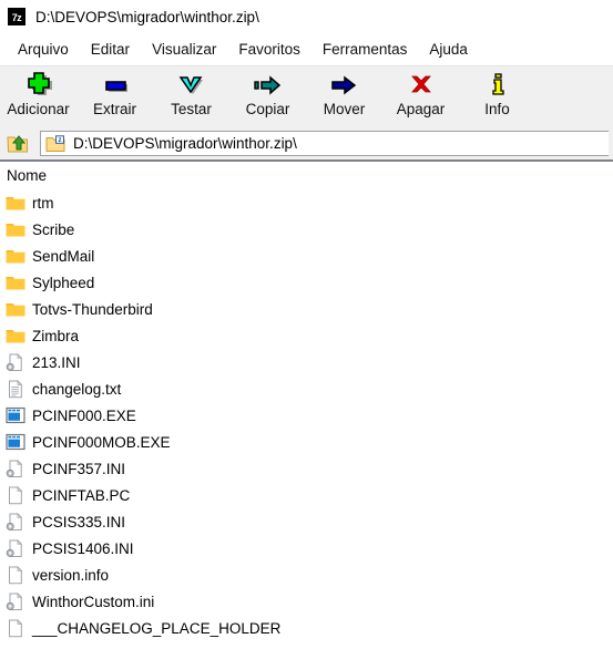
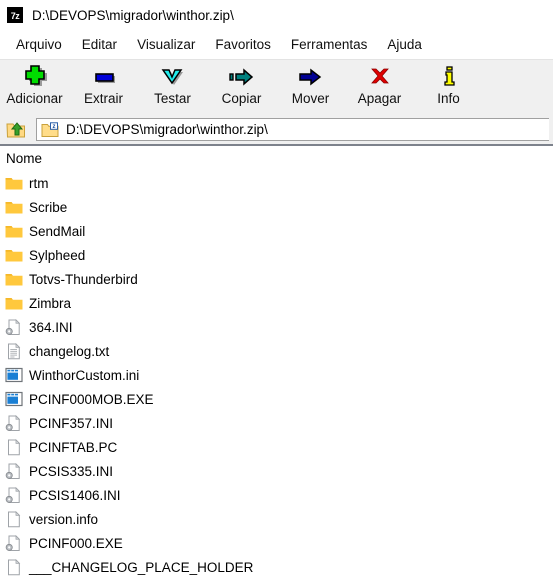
  7z
  D:\DEVOPS\migrador\winthor.zip\
  Arquivo
  Editar
  Visualizar
  Favoritos
  Ferramentas
  Ajuda
  Adicionar
  Extrair
  Testar
  Copiar
  Mover
  Apagar
  Info
  D:\DEVOPS\migrador\winthor.zip\
  Nome
  rtm
  Scribe
  SendMail
  Sylpheed
  Totvs-Thunderbird
  Zimbra
- 213.INI
+ 364.INI
  changelog.txt
- PCINF000.EXE
+ WinthorCustom.ini
  PCINF000MOB.EXE
  PCINF357.INI
  PCINFTAB.PC
  PCSIS335.INI
  PCSIS1406.INI
  version.info
- WinthorCustom.ini
+ PCINF000.EXE
  ___CHANGELOG_PLACE_HOLDER
